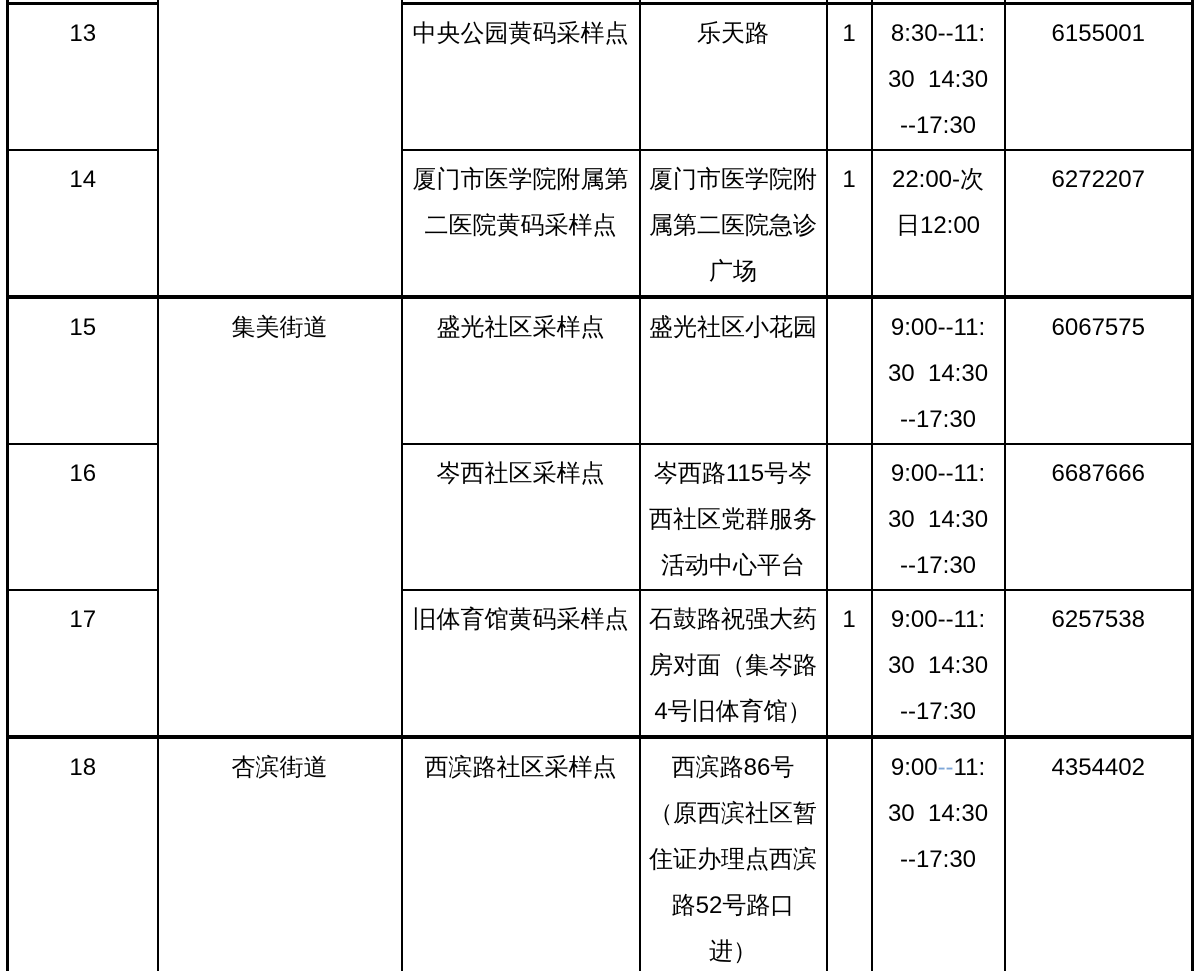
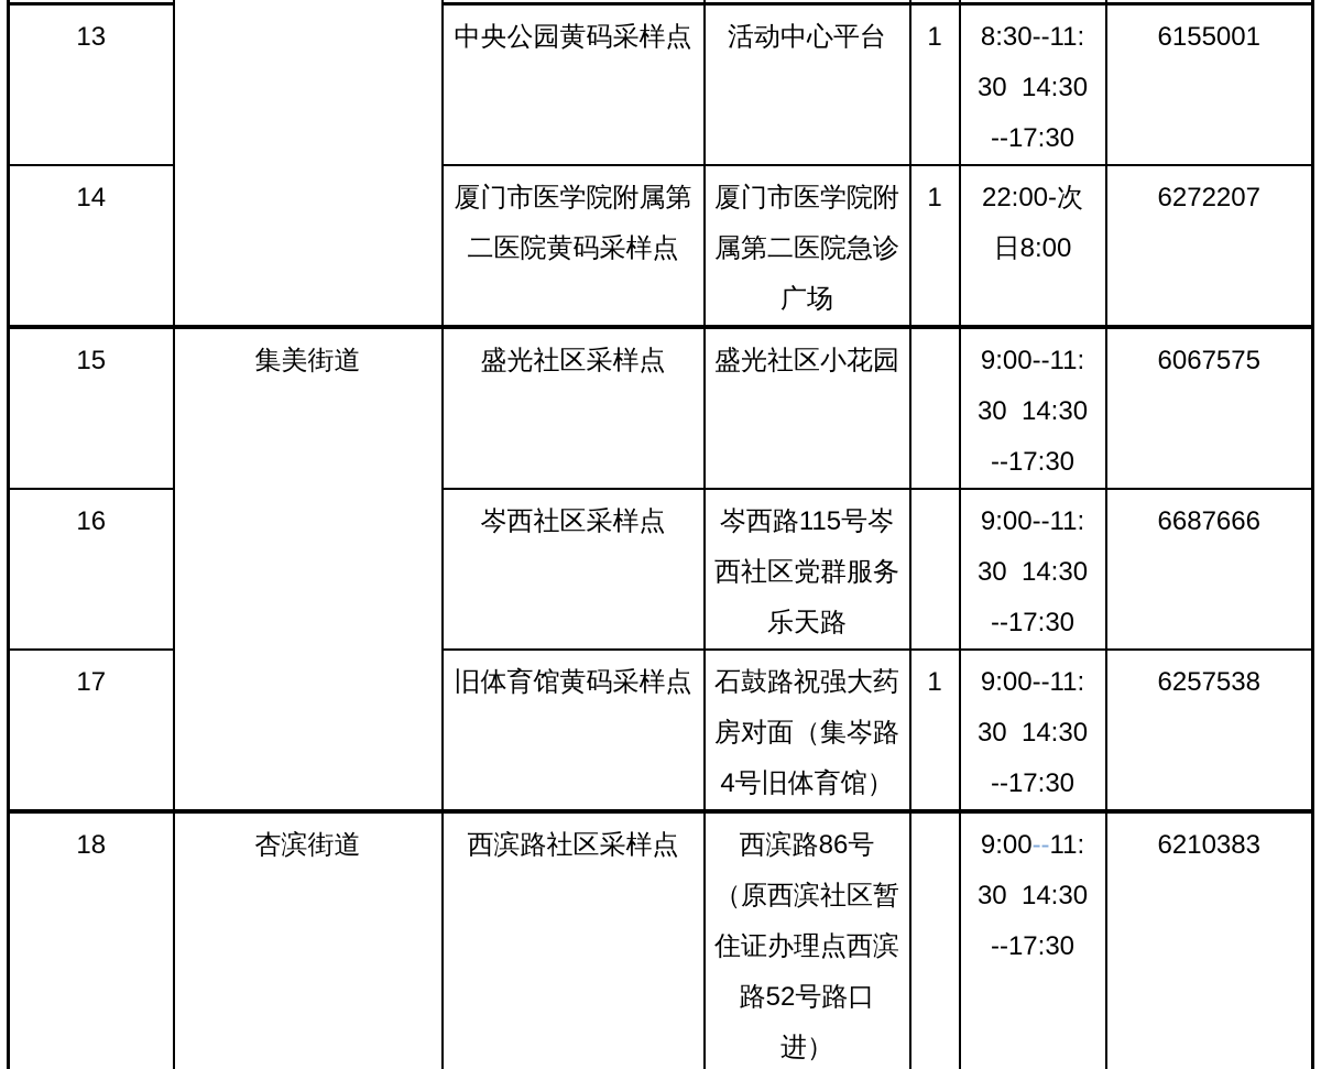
- 13	中央公园黄码采样点	乐天路	1	8:30--11:30 14:30--17:30	6155001
+ 13	中央公园黄码采样点	活动中心平台	1	8:30--11:30 14:30--17:30	6155001
- 14	厦门市医学院附属第二医院黄码采样点	厦门市医学院附属第二医院急诊广场	1	22:00-次日12:00	6272207
+ 14	厦门市医学院附属第二医院黄码采样点	厦门市医学院附属第二医院急诊广场	1	22:00-次日8:00	6272207
  15	集美街道	盛光社区采样点	盛光社区小花园		9:00--11:30 14:30--17:30	6067575
- 16	岑西社区采样点	岑西路115号岑西社区党群服务活动中心平台		9:00--11:30 14:30--17:30	6687666
+ 16	岑西社区采样点	岑西路115号岑西社区党群服务乐天路		9:00--11:30 14:30--17:30	6687666
  17	旧体育馆黄码采样点	石鼓路祝强大药房对面（集岑路4号旧体育馆）	1	9:00--11:30 14:30--17:30	6257538
- 18	杏滨街道	西滨路社区采样点	西滨路86号（原西滨社区暂住证办理点西滨路52号路口进）		9:00--11:30 14:30--17:30	4354402
+ 18	杏滨街道	西滨路社区采样点	西滨路86号（原西滨社区暂住证办理点西滨路52号路口进）		9:00--11:30 14:30--17:30	6210383
